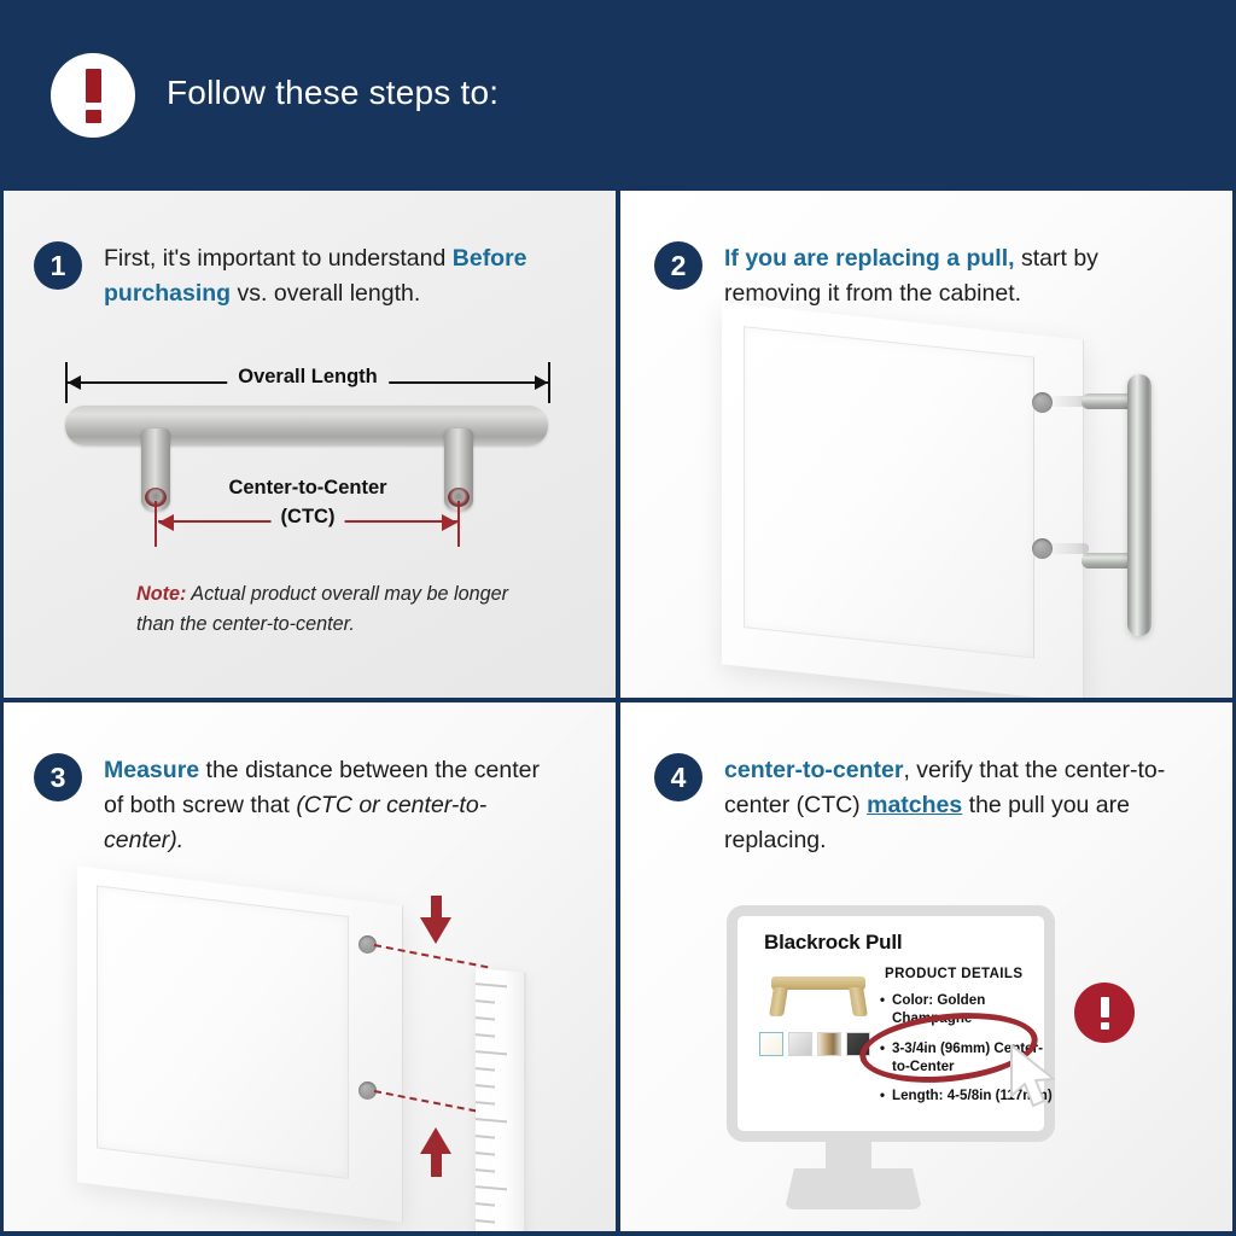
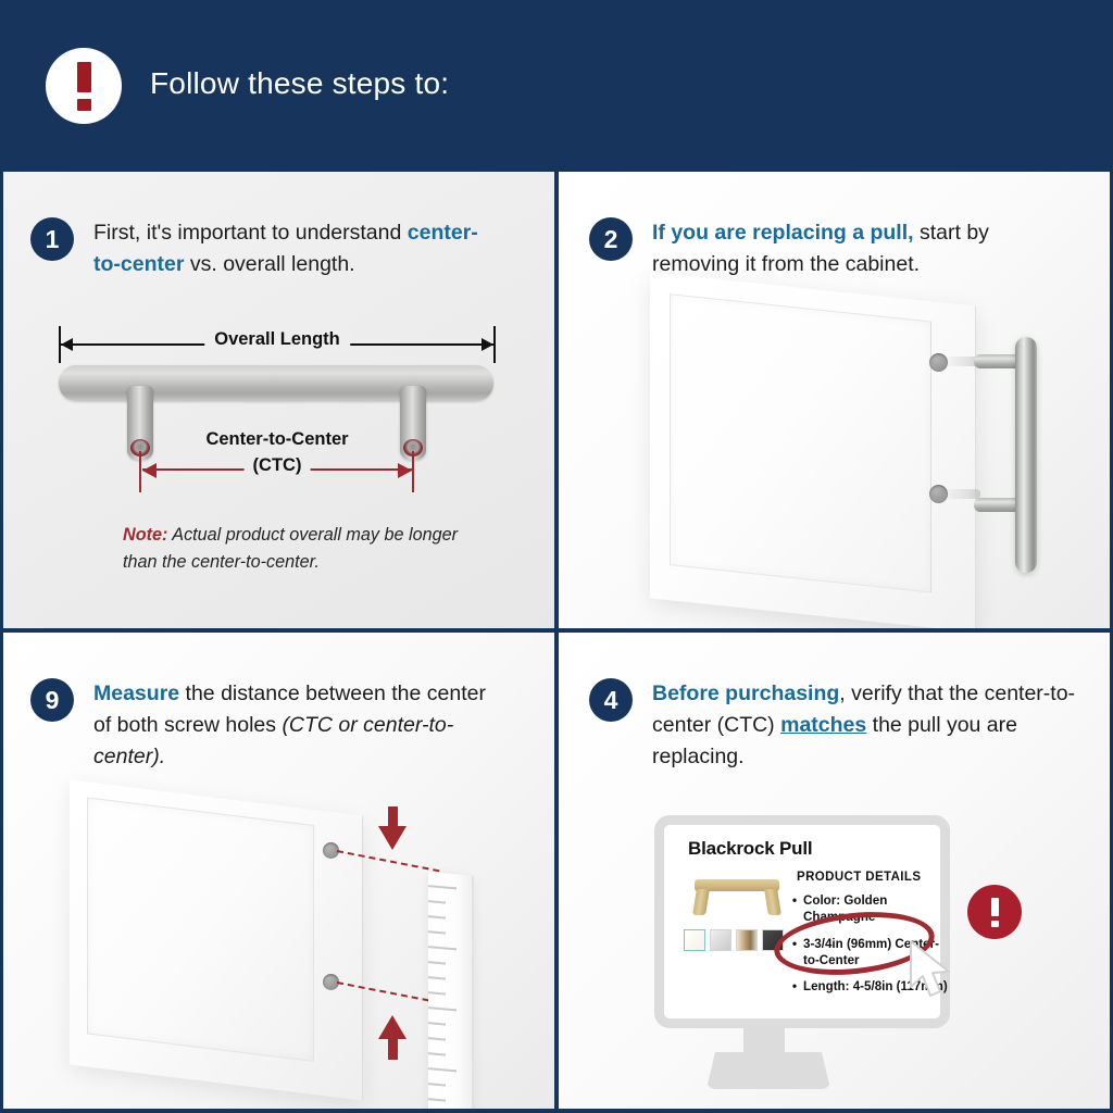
  Follow these steps to:
  1
- First, it's important to understand Before purchasing vs. overall length.
+ First, it's important to understand center-to-center vs. overall length.
  Overall Length
  Center-to-Center
  (CTC)
  Note: Actual product overall may be longer than the center-to-center.
  2
  If you are replacing a pull, start by removing it from the cabinet.
- 3
+ 9
- Measure the distance between the center of both screw that (CTC or center-to-center).
+ Measure the distance between the center of both screw holes (CTC or center-to-center).
  4
- center-to-center, verify that the center-to-center (CTC) matches the pull you are replacing.
+ Before purchasing, verify that the center-to-center (CTC) matches the pull you are replacing.
  Blackrock Pull
  PRODUCT DETAILS
  Color: Golden Champagne
  3-3/4in (96mm) Ceter-to-Center
  Length: 4-5/8in (17)
